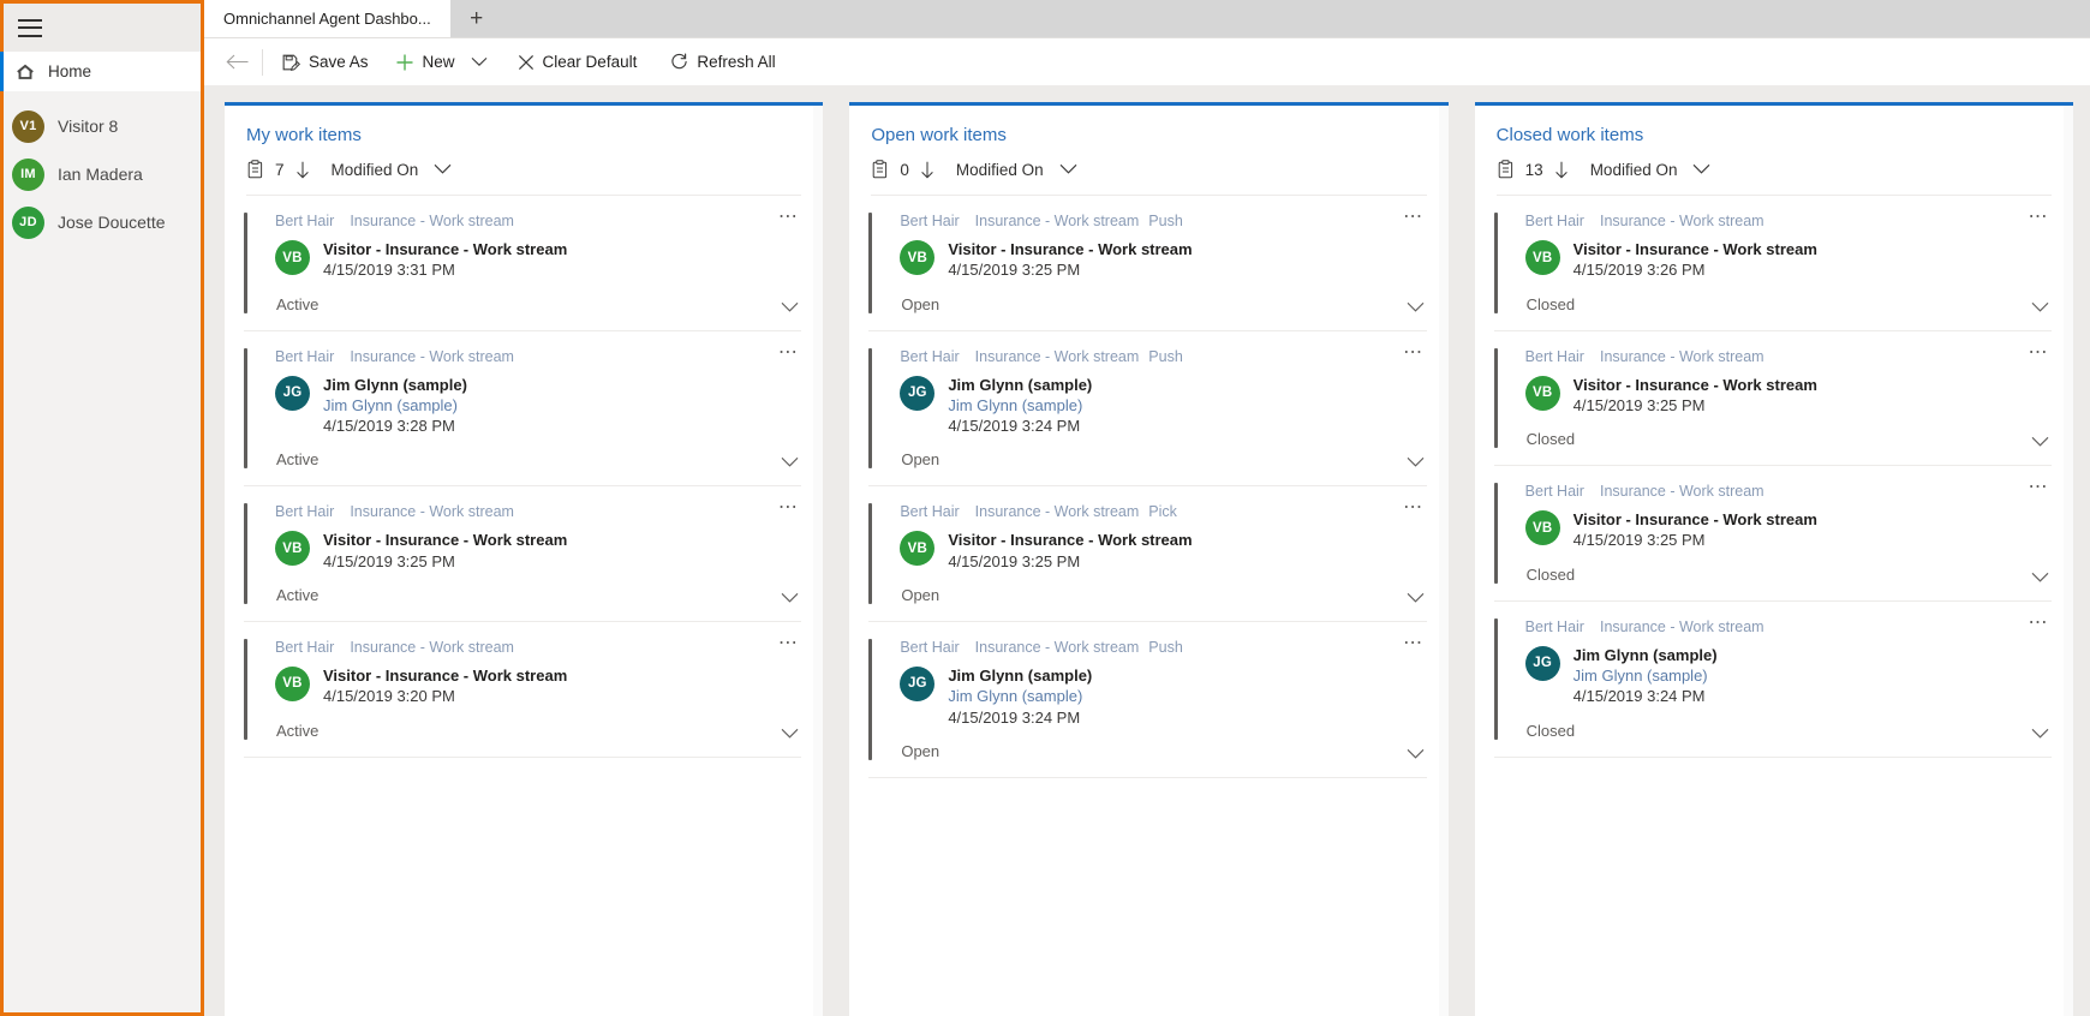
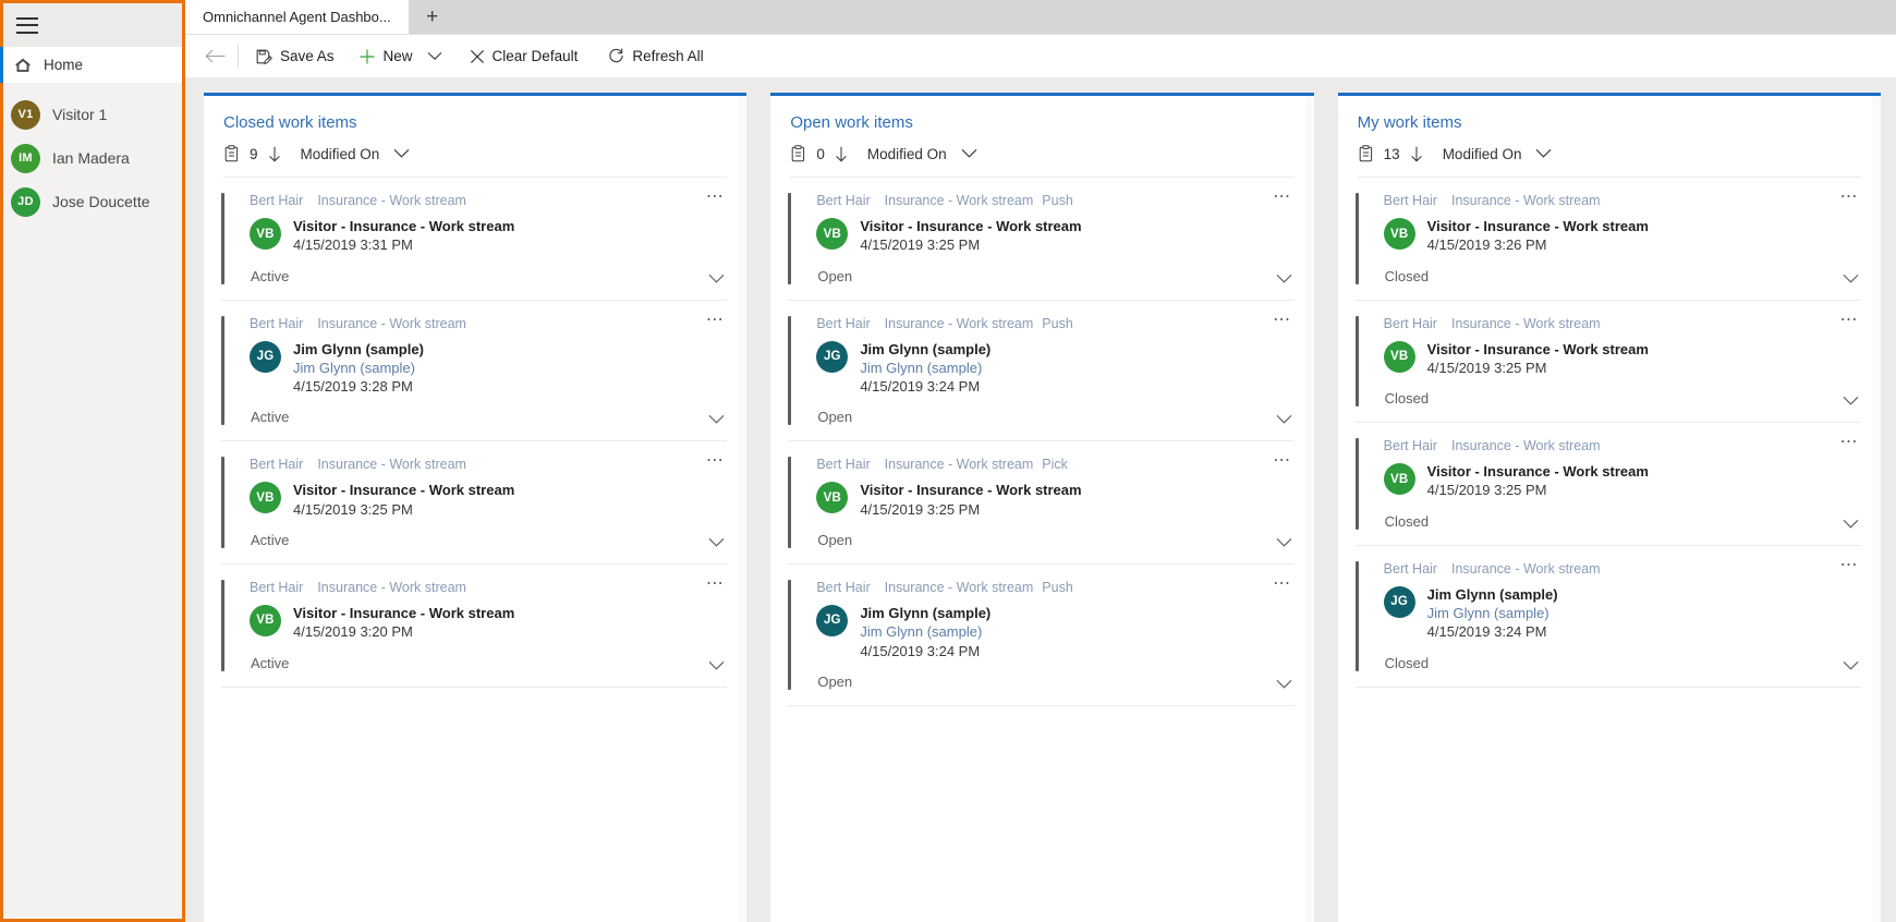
  Home
  V1
- Visitor 8
+ Visitor 1
  IM
  Ian Madera
  JD
  Jose Doucette
  Omnichannel Agent Dashbo...
  +
  Save As
  New
  Clear Default
  Refresh All
- My work items
+ Closed work items
- 7
+ 9
  Modified On
  Bert Hair
  Insurance - Work stream
  VB
  Visitor - Insurance - Work stream
  4/15/2019 3:31 PM
  Active
  ⋯
  Bert Hair
  Insurance - Work stream
  JG
  Jim Glynn (sample)
  Jim Glynn (sample)
  4/15/2019 3:28 PM
  Active
  ⋯
  Bert Hair
  Insurance - Work stream
  VB
  Visitor - Insurance - Work stream
  4/15/2019 3:25 PM
  Active
  ⋯
  Bert Hair
  Insurance - Work stream
  VB
  Visitor - Insurance - Work stream
  4/15/2019 3:20 PM
  Active
  ⋯
  Open work items
  0
  Modified On
  Bert Hair
  Insurance - Work stream
  Push
  VB
  Visitor - Insurance - Work stream
  4/15/2019 3:25 PM
  Open
  ⋯
  Bert Hair
  Insurance - Work stream
  Push
  JG
  Jim Glynn (sample)
  Jim Glynn (sample)
  4/15/2019 3:24 PM
  Open
  ⋯
  Bert Hair
  Insurance - Work stream
  Pick
  VB
  Visitor - Insurance - Work stream
  4/15/2019 3:25 PM
  Open
  ⋯
  Bert Hair
  Insurance - Work stream
  Push
  JG
  Jim Glynn (sample)
  Jim Glynn (sample)
  4/15/2019 3:24 PM
  Open
  ⋯
- Closed work items
+ My work items
  13
  Modified On
  Bert Hair
  Insurance - Work stream
  VB
  Visitor - Insurance - Work stream
  4/15/2019 3:26 PM
  Closed
  ⋯
  Bert Hair
  Insurance - Work stream
  VB
  Visitor - Insurance - Work stream
  4/15/2019 3:25 PM
  Closed
  ⋯
  Bert Hair
  Insurance - Work stream
  VB
  Visitor - Insurance - Work stream
  4/15/2019 3:25 PM
  Closed
  ⋯
  Bert Hair
  Insurance - Work stream
  JG
  Jim Glynn (sample)
  Jim Glynn (sample)
  4/15/2019 3:24 PM
  Closed
  ⋯
